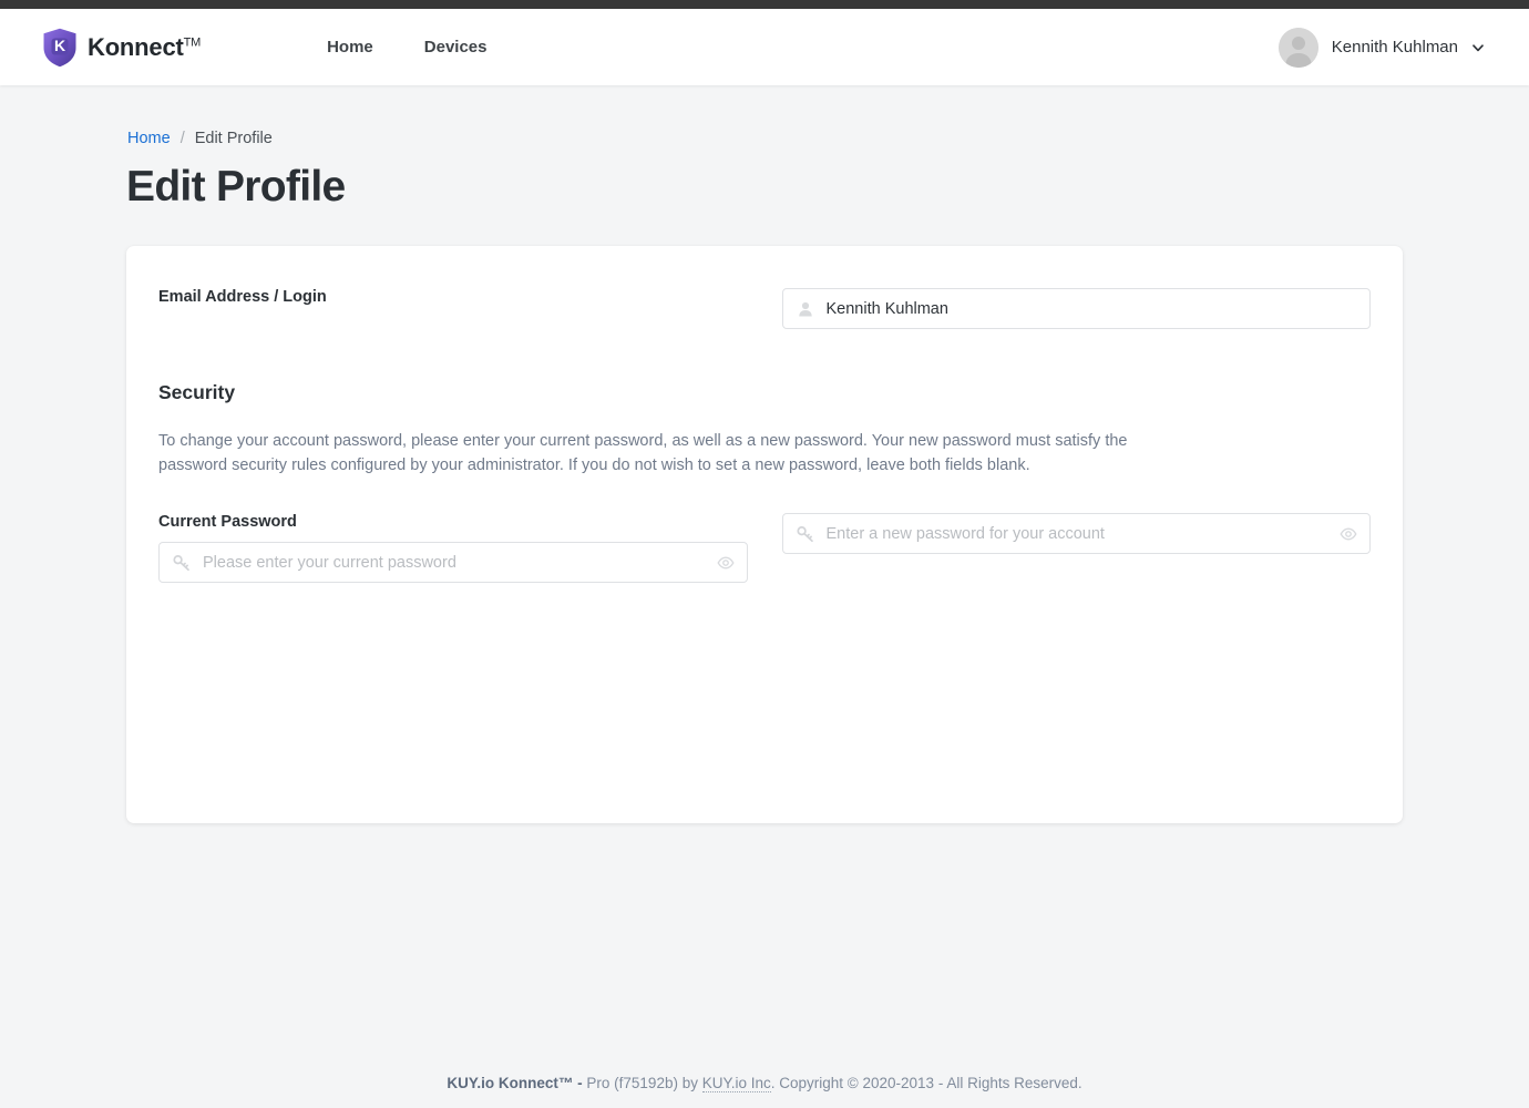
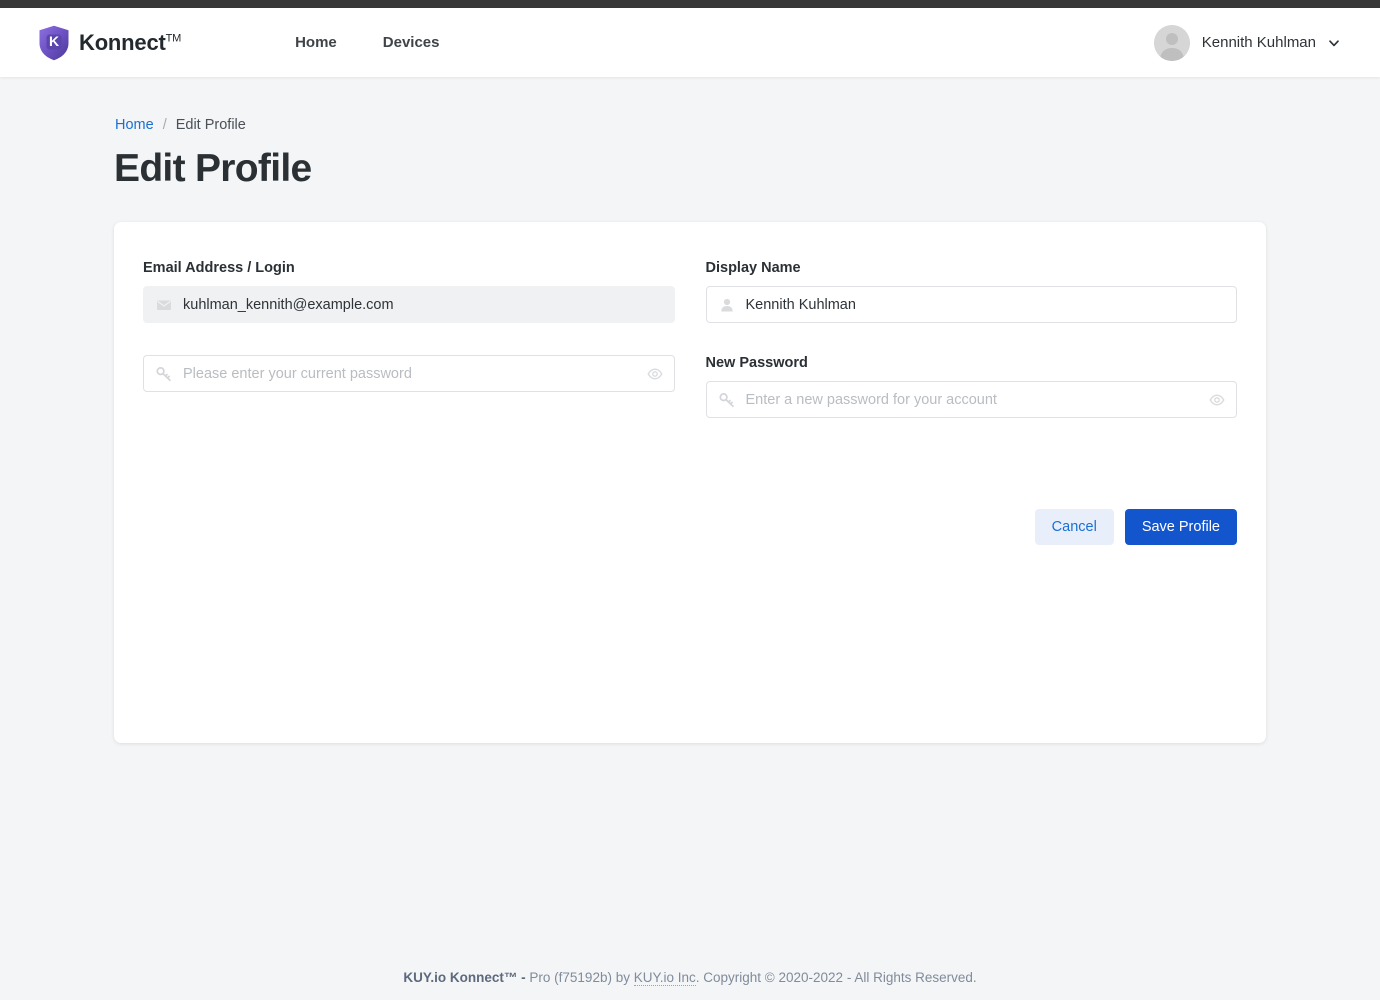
  K
  KonnectTM
  Home
  Devices
  Kennith Kuhlman
  Home
  /
  Edit Profile
  Edit Profile
  Email Address / Login
+ kuhlman_kennith@example.com
+ Display Name
  Kennith Kuhlman
- Security
- To change your account password, please enter your current password, as well as a new password. Your new password must satisfy the password security rules configured by your administrator. If you do not wish to set a new password, leave both fields blank.
- Current Password
  Please enter your current password
+ New Password
  Enter a new password for your account
+ Cancel
+ Save Profile
- KUY.io Konnect™ - Pro (f75192b) by KUY.io Inc. Copyright © 2020-2013 - All Rights Reserved.
+ KUY.io Konnect™ - Pro (f75192b) by KUY.io Inc. Copyright © 2020-2022 - All Rights Reserved.
